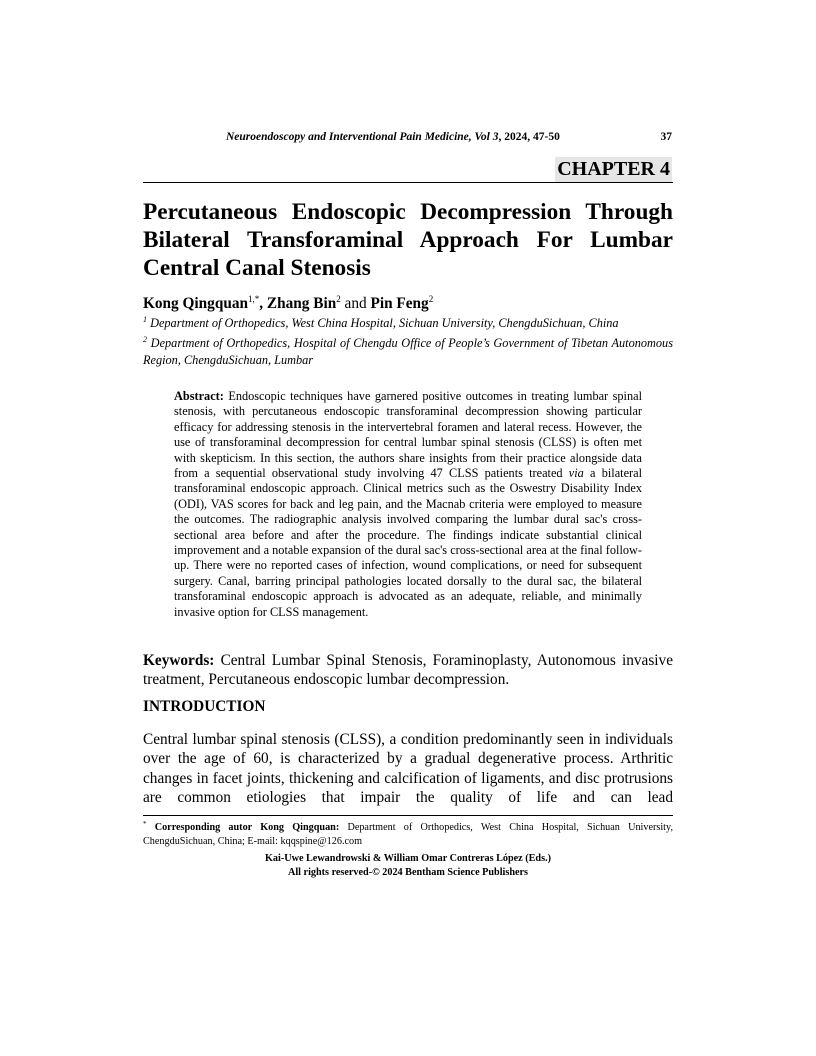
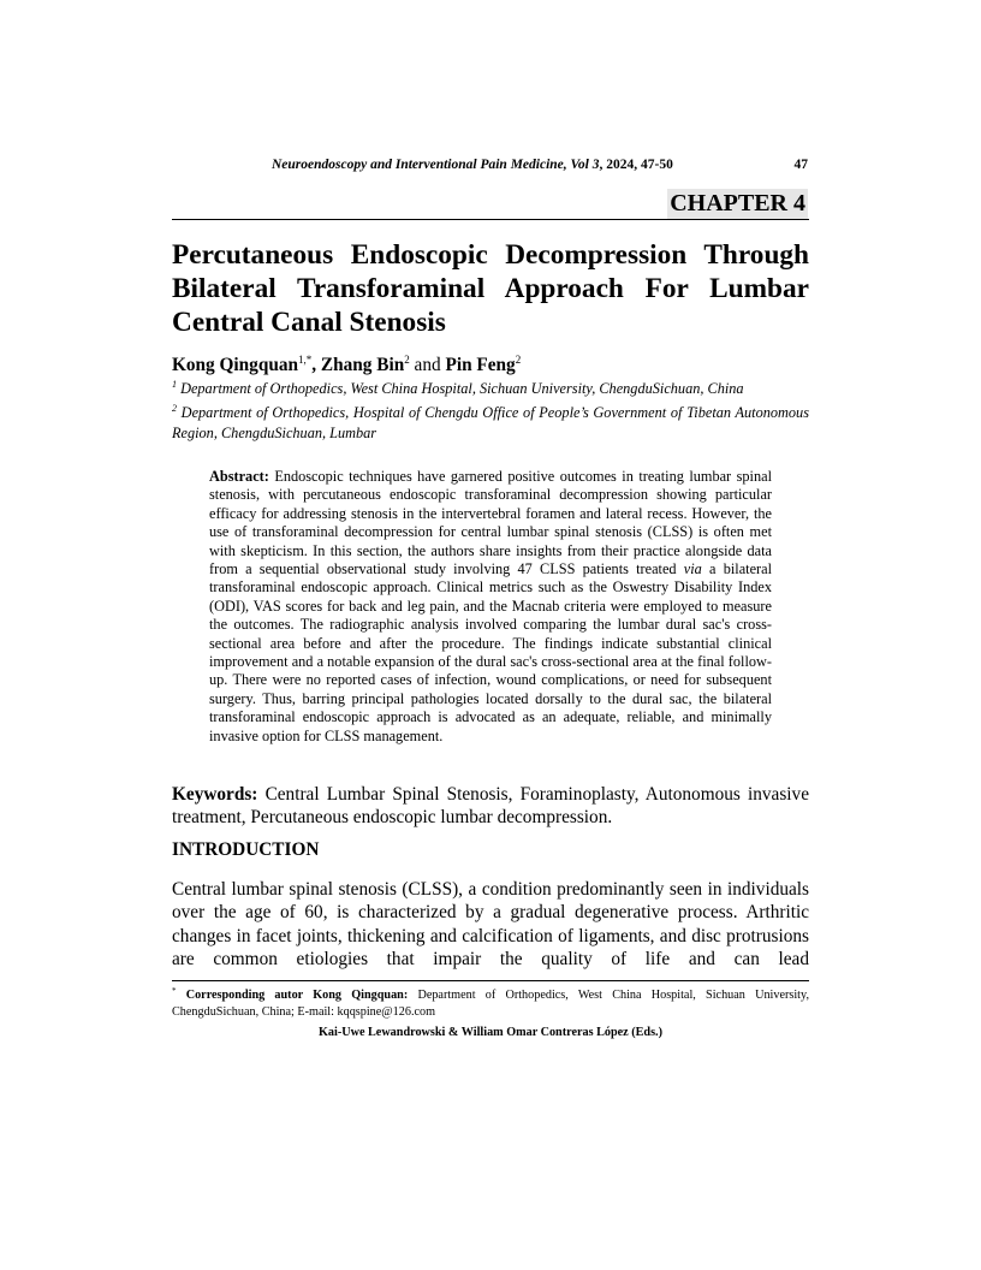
  Neuroendoscopy and Interventional Pain Medicine, Vol 3, 2024, 47-50
- 37
+ 47
  CHAPTER 4
  Percutaneous Endoscopic Decompression Through Bilateral Transforaminal Approach For Lumbar Central Canal Stenosis
  Kong Qingquan1,*, Zhang Bin2 and Pin Feng2
  1 Department of Orthopedics, West China Hospital, Sichuan University, ChengduSichuan, China
  2 Department of Orthopedics, Hospital of Chengdu Office of People’s Government of Tibetan Autonomous Region, ChengduSichuan, Lumbar
- Abstract: Endoscopic techniques have garnered positive outcomes in treating lumbar spinal stenosis, with percutaneous endoscopic transforaminal decompression showing particular efficacy for addressing stenosis in the intervertebral foramen and lateral recess. However, the use of transforaminal decompression for central lumbar spinal stenosis (CLSS) is often met with skepticism. In this section, the authors share insights from their practice alongside data from a sequential observational study involving 47 CLSS patients treated via a bilateral transforaminal endoscopic approach. Clinical metrics such as the Oswestry Disability Index (ODI), VAS scores for back and leg pain, and the Macnab criteria were employed to measure the outcomes. The radiographic analysis involved comparing the lumbar dural sac's cross-sectional area before and after the procedure. The findings indicate substantial clinical improvement and a notable expansion of the dural sac's cross-sectional area at the final follow-up. There were no reported cases of infection, wound complications, or need for subsequent surgery. Canal, barring principal pathologies located dorsally to the dural sac, the bilateral transforaminal endoscopic approach is advocated as an adequate, reliable, and minimally invasive option for CLSS management.
+ Abstract: Endoscopic techniques have garnered positive outcomes in treating lumbar spinal stenosis, with percutaneous endoscopic transforaminal decompression showing particular efficacy for addressing stenosis in the intervertebral foramen and lateral recess. However, the use of transforaminal decompression for central lumbar spinal stenosis (CLSS) is often met with skepticism. In this section, the authors share insights from their practice alongside data from a sequential observational study involving 47 CLSS patients treated via a bilateral transforaminal endoscopic approach. Clinical metrics such as the Oswestry Disability Index (ODI), VAS scores for back and leg pain, and the Macnab criteria were employed to measure the outcomes. The radiographic analysis involved comparing the lumbar dural sac's cross-sectional area before and after the procedure. The findings indicate substantial clinical improvement and a notable expansion of the dural sac's cross-sectional area at the final follow-up. There were no reported cases of infection, wound complications, or need for subsequent surgery. Thus, barring principal pathologies located dorsally to the dural sac, the bilateral transforaminal endoscopic approach is advocated as an adequate, reliable, and minimally invasive option for CLSS management.
  Keywords: Central Lumbar Spinal Stenosis, Foraminoplasty, Autonomous invasive treatment, Percutaneous endoscopic lumbar decompression.
  INTRODUCTION
  Central lumbar spinal stenosis (CLSS), a condition predominantly seen in individuals over the age of 60, is characterized by a gradual degenerative process. Arthritic changes in facet joints, thickening and calcification of ligaments, and disc protrusions are common etiologies that impair the quality of life and can lead
  * Corresponding autor Kong Qingquan: Department of Orthopedics, West China Hospital, Sichuan University, ChengduSichuan, China; E-mail: kqqspine@126.com
  Kai-Uwe Lewandrowski & William Omar Contreras López (Eds.)
- All rights reserved-© 2024 Bentham Science Publishers
